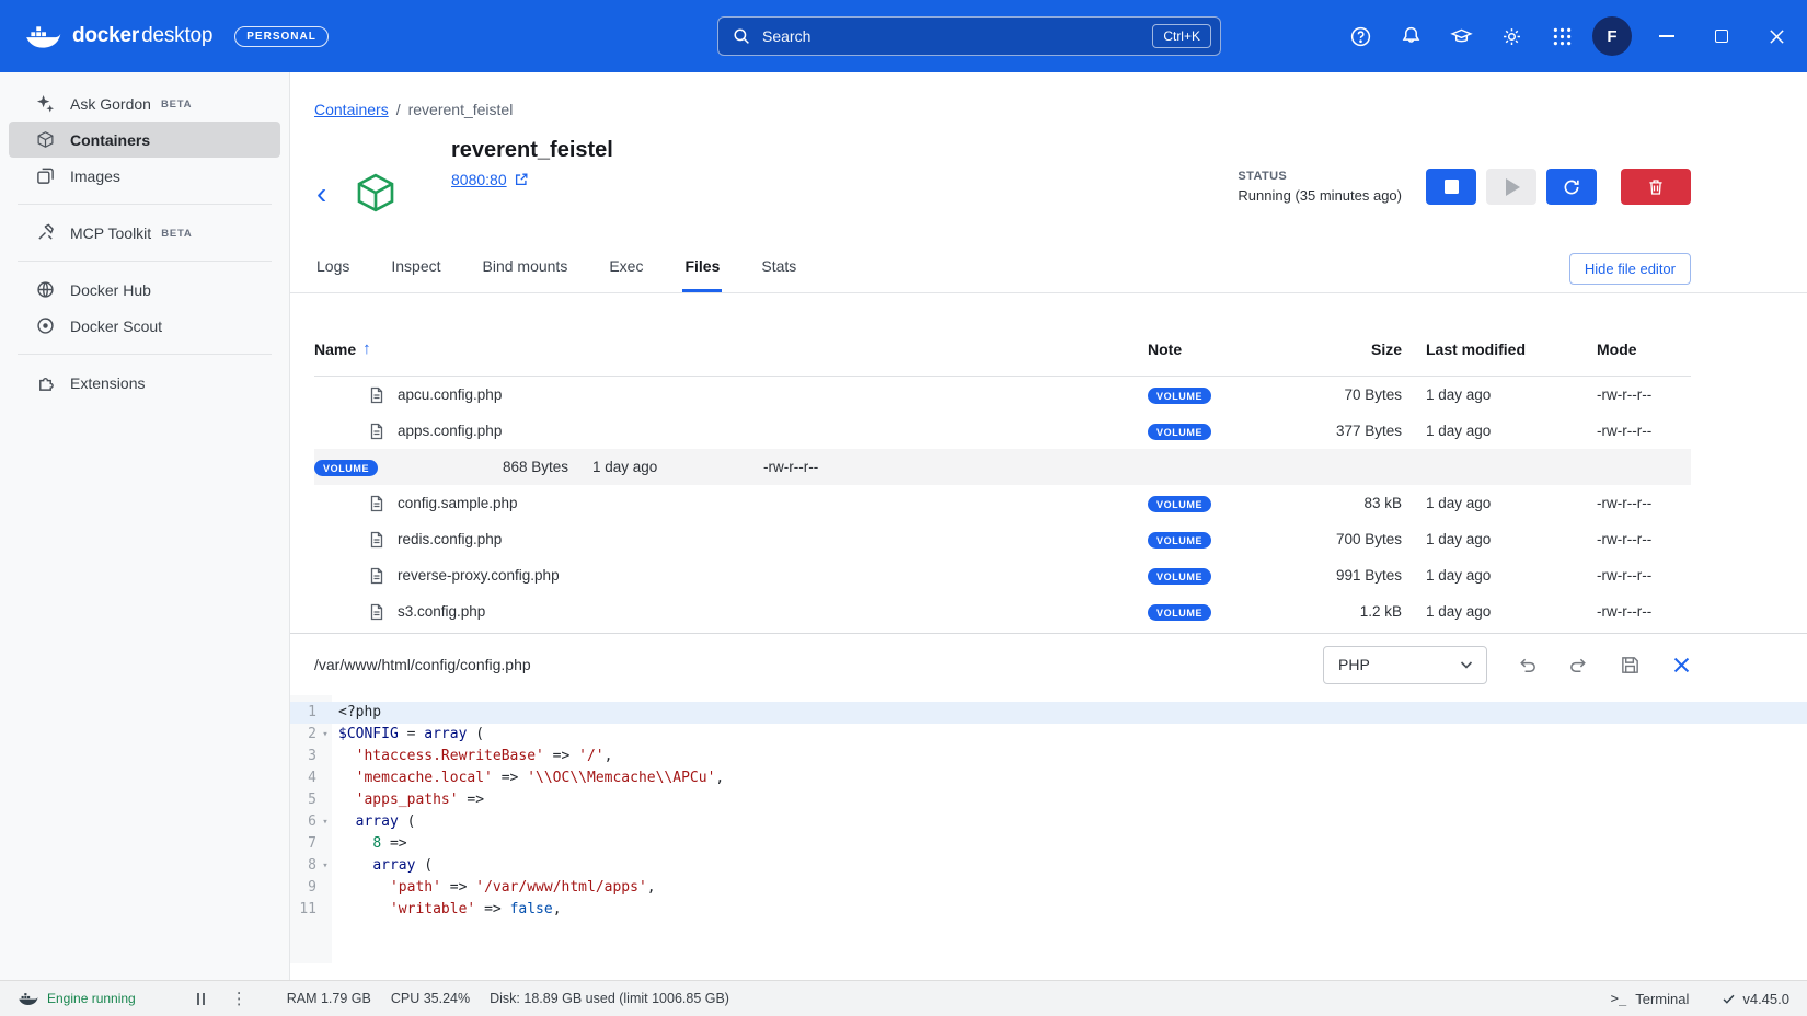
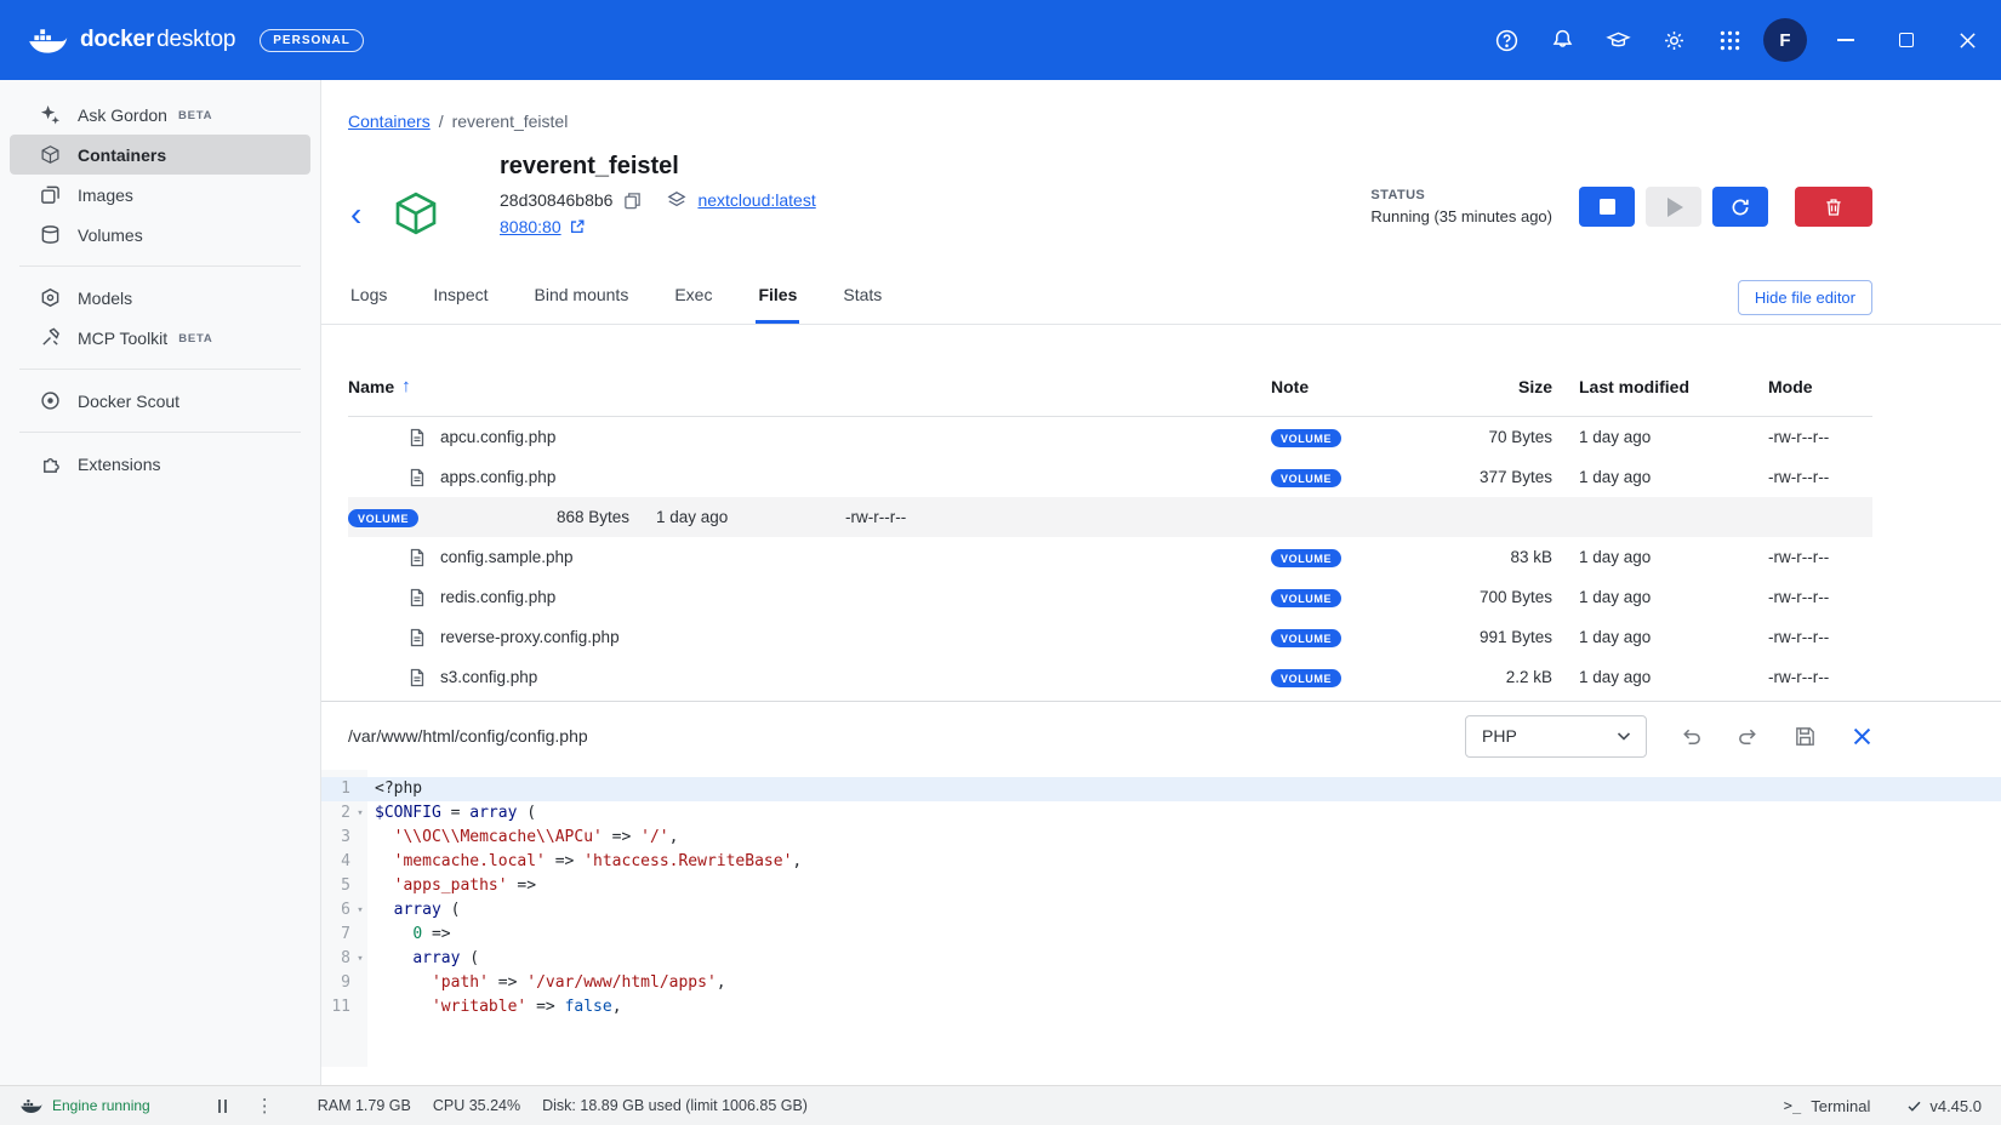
  dockerdesktop
  PERSONAL
- Search
- Ctrl+K
  F
  Ask Gordon
  BETA
  Containers
  Images
+ Volumes
+ Models
  MCP Toolkit
  BETA
- Docker Hub
  Docker Scout
  Extensions
  Containers
  /
  reverent_feistel
  ‹
  reverent_feistel
+ 28d30846b8b6
+ nextcloud:latest
  8080:80
  STATUS
  Running (35 minutes ago)
  Logs
  Inspect
  Bind mounts
  Exec
  Files
  Stats
  Hide file editor
  Name
  ↑
  Note
  Size
  Last modified
  Mode
  apcu.config.php
  VOLUME
  70 Bytes
  1 day ago
  -rw-r--r--
  apps.config.php
  VOLUME
  377 Bytes
  1 day ago
  -rw-r--r--
  VOLUME
  868 Bytes
  1 day ago
  -rw-r--r--
  config.sample.php
  VOLUME
  83 kB
  1 day ago
  -rw-r--r--
  redis.config.php
  VOLUME
  700 Bytes
  1 day ago
  -rw-r--r--
  reverse-proxy.config.php
  VOLUME
  991 Bytes
  1 day ago
  -rw-r--r--
  s3.config.php
  VOLUME
- 1.2 kB
+ 2.2 kB
  1 day ago
  -rw-r--r--
  /var/www/html/config/config.php
  PHP
  1
  <?php
  2
  ▾
  $CONFIG = array (
  3
- 'htaccess.RewriteBase' => '/',
+ '\\OC\\Memcache\\APCu' => '/',
  4
- 'memcache.local' => '\\OC\\Memcache\\APCu',
+ 'memcache.local' => 'htaccess.RewriteBase',
  5
  'apps_paths' =>
  6
  ▾
  array (
  7
- 8 =>
+ 0 =>
  8
  ▾
  array (
  9
  'path' => '/var/www/html/apps',
  11
  'writable' => false,
  Engine running
  ⋮
  RAM 1.79 GB
  CPU 35.24%
  Disk: 18.89 GB used (limit 1006.85 GB)
  >_
  Terminal
  v4.45.0
